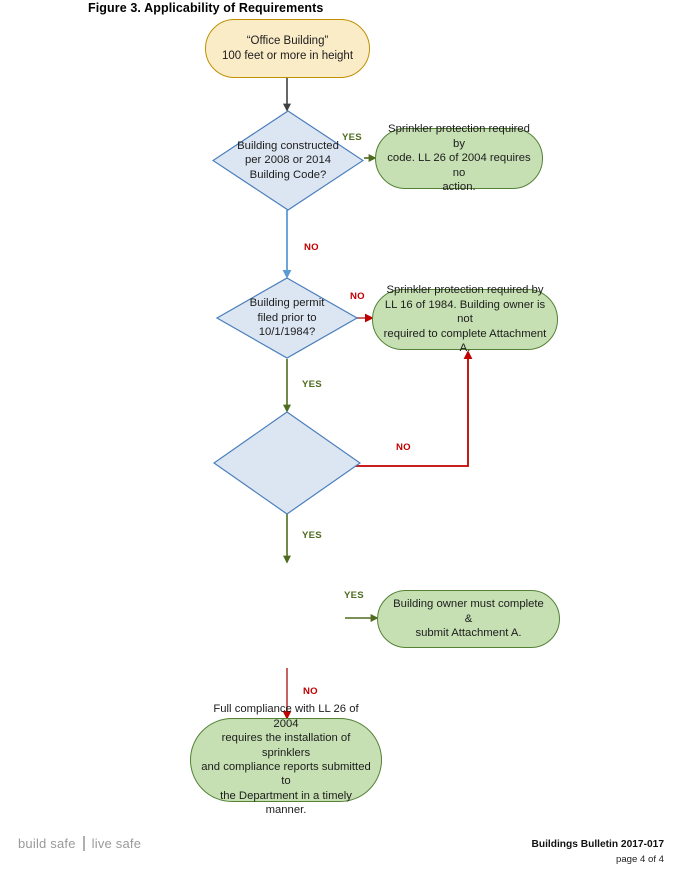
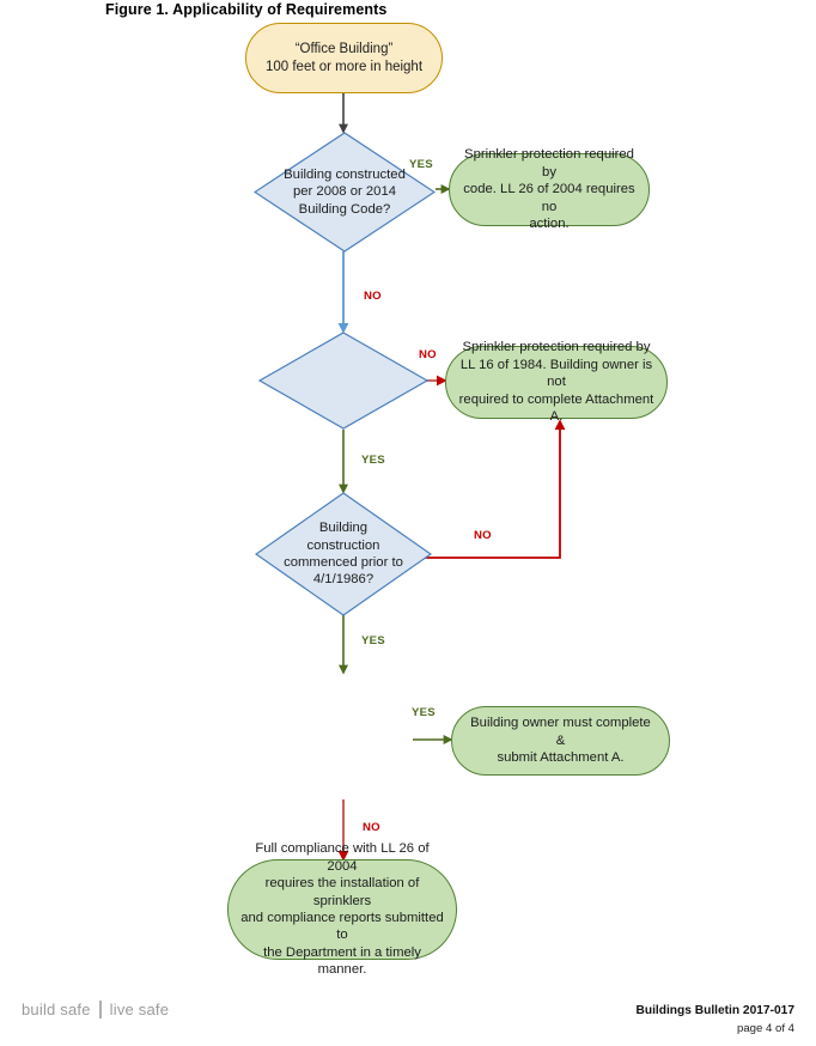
- Figure 3. Applicability of Requirements
+ Figure 1. Applicability of Requirements
  YES
  NO
  NO
  YES
  NO
  YES
  YES
  NO
  “Office Building”
  100 feet or more in height
  Building constructed
  per 2008 or 2014
  Building Code?
  Sprinkler protection required by
  code. LL 26 of 2004 requires no
  action.
- Building permit
- filed prior to
- 10/1/1984?
  Sprinkler protection required by
  LL 16 of 1984. Building owner is not
  required to complete Attachment A.
+ Building
+ construction
+ commenced prior to
+ 4/1/1986?
  Building owner must complete &
  submit Attachment A.
  Full compliance with LL 26 of 2004
  requires the installation of sprinklers
  and compliance reports submitted to
  the Department in a timely manner.
  build safe
  live safe
  Buildings Bulletin 2017-017
  page 4 of 4
